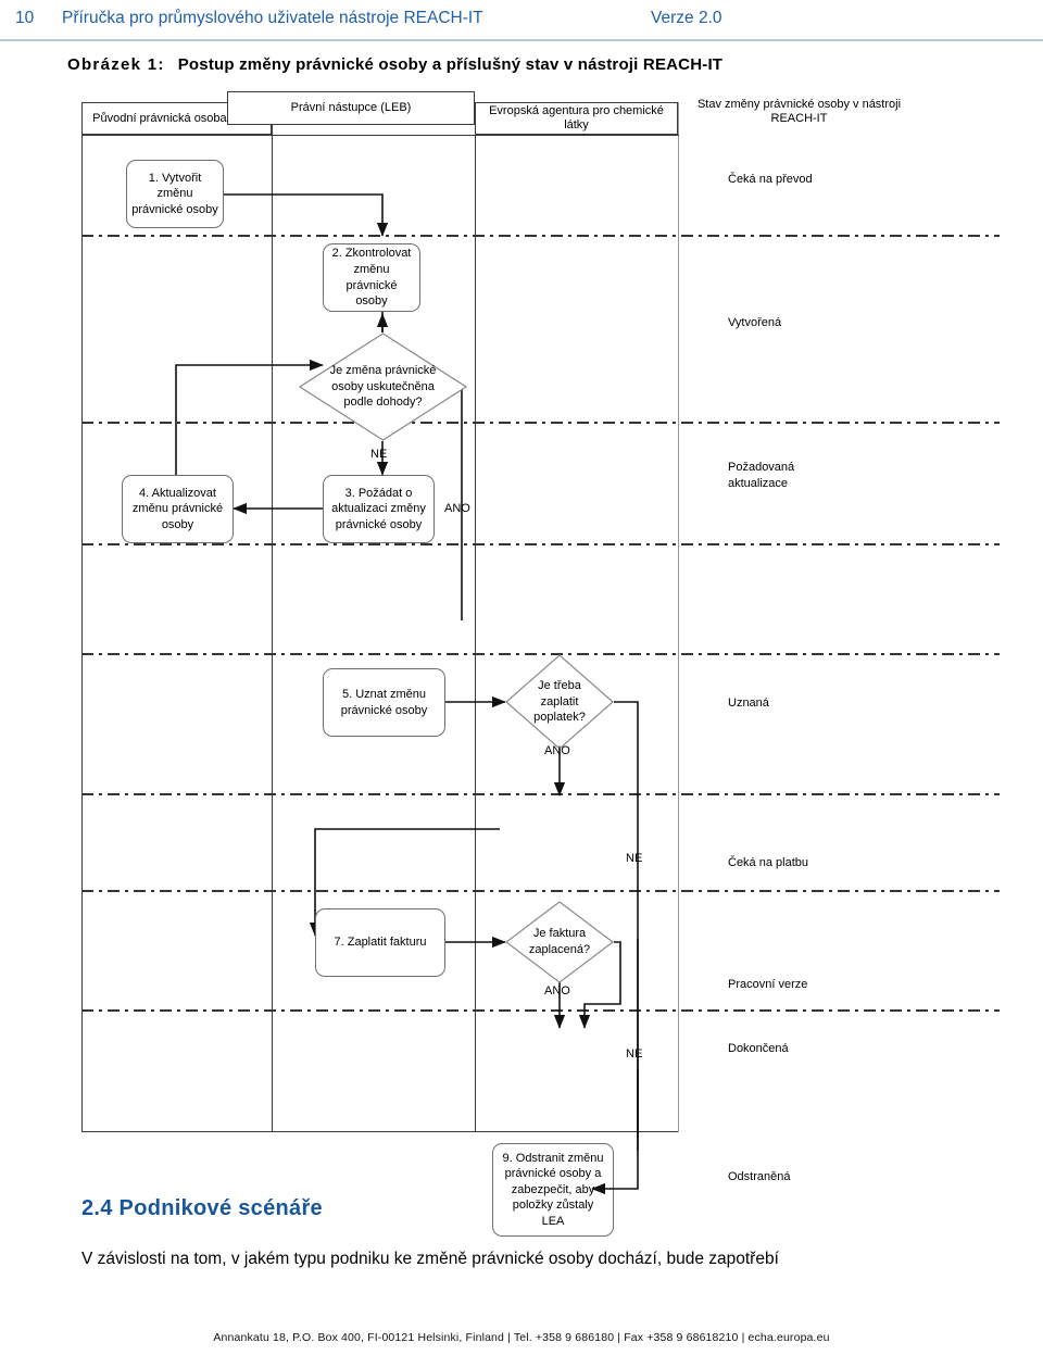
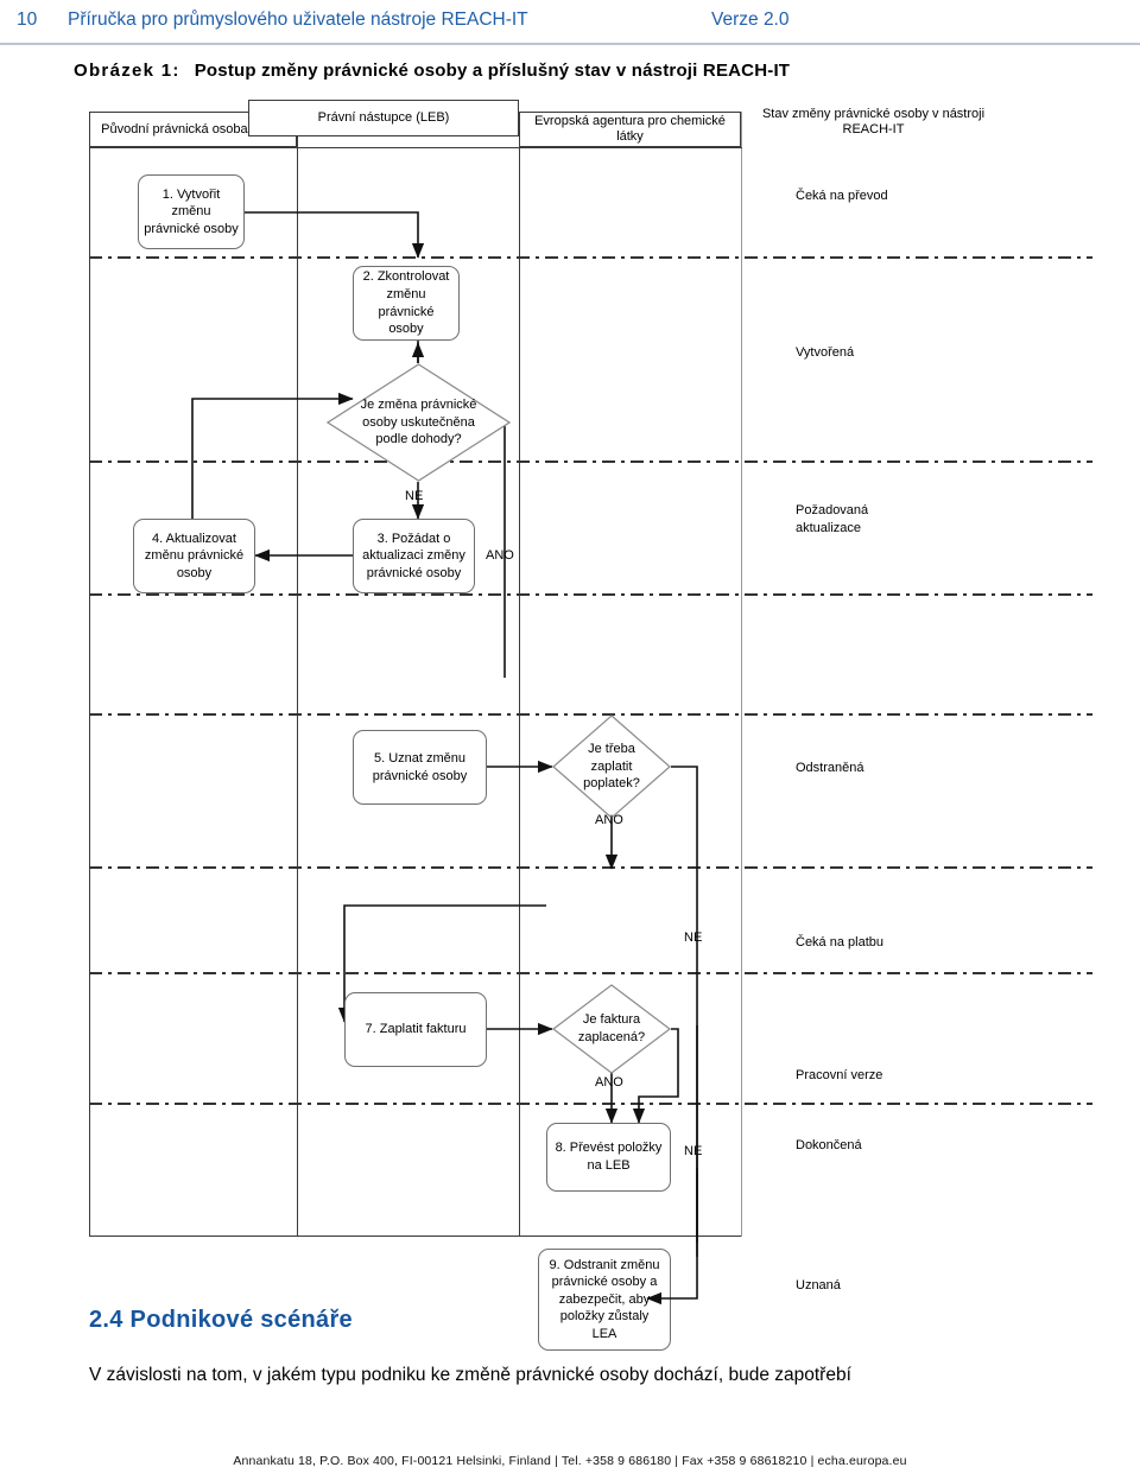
  10
  Příručka pro průmyslového uživatele nástroje REACH-IT
  Verze 2.0
  Obrázek 1: Postup změny právnické osoby a příslušný stav v nástroji REACH-IT
  Původní právnická osoba
  Právní nástupce (LEB)
  Evropská agentura pro chemické látky
  Stav změny právnické osoby v nástroji REACH-IT
  1. Vytvořit změnu
  právnické osoby
  2. Zkontrolovat
  změnu právnické
  osoby
  Je změna právnické
  osoby uskutečněna
  podle dohody?
  4. Aktualizovat
  změnu právnické
  osoby
  3. Požádat o
  aktualizaci změny
  právnické osoby
  5. Uznat změnu
  právnické osoby
  Je třeba
  zaplatit
  poplatek?
  7. Zaplatit fakturu
  Je faktura
  zaplacená?
+ 8. Převést položky
+ na LEB
  9. Odstranit změnu
  právnické osoby a
  zabezpečit, aby
  položky zůstaly
  LEA
  NE
  ANO
  ANO
  NE
  ANO
  Čeká na převod
  Vytvořená
  Požadovaná
  aktualizace
- Uznaná
+ Odstraněná
  Čeká na platbu
  Pracovní verze
  Dokončená
- Odstraněná
+ Uznaná
  2.4 Podnikové scénáře
  V závislosti na tom, v jakém typu podniku ke změně právnické osoby dochází, bude zapotřebí
  Annankatu 18, P.O. Box 400, FI-00121 Helsinki, Finland | Tel. +358 9 686180 | Fax +358 9 68618210 | echa.europa.eu
